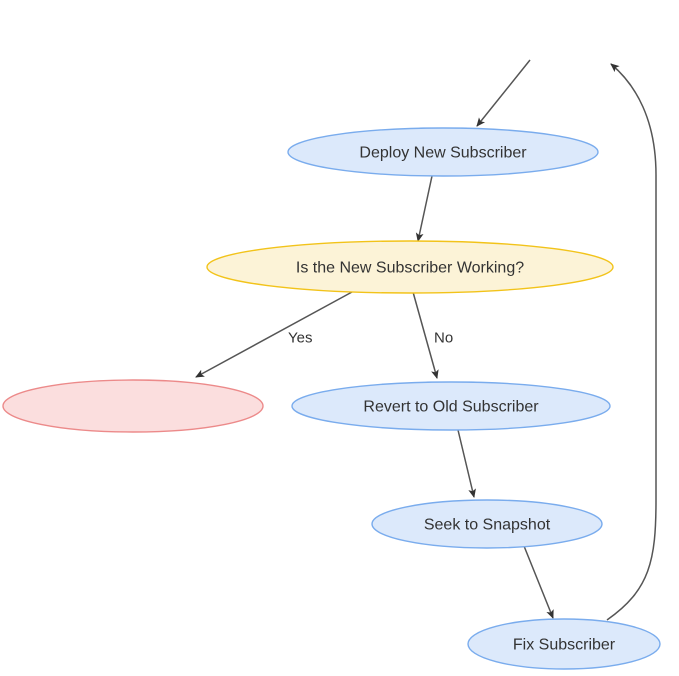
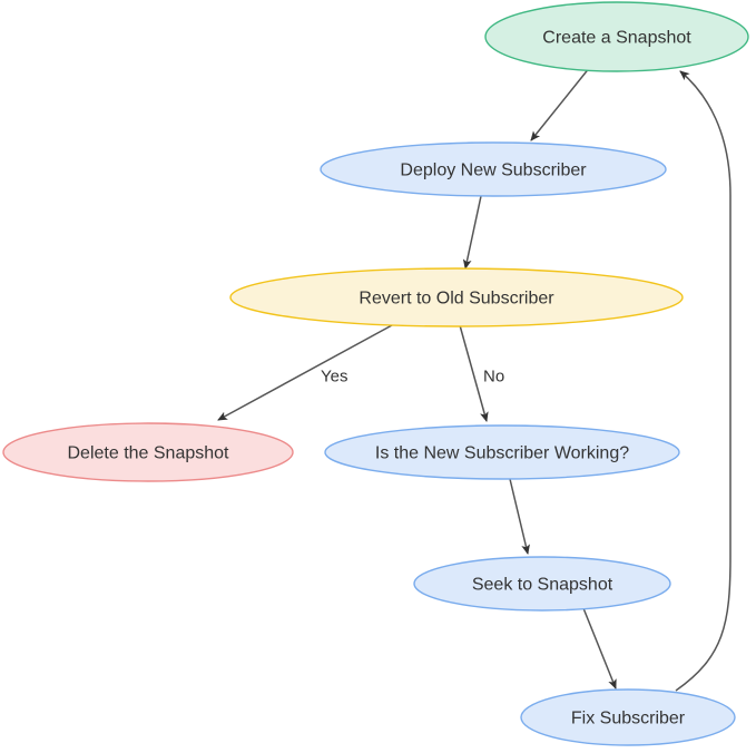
  Yes
  No
+ Create a Snapshot
  Deploy New Subscriber
- Is the New Subscriber Working?
+ Revert to Old Subscriber
+ Delete the Snapshot
- Revert to Old Subscriber
+ Is the New Subscriber Working?
  Seek to Snapshot
  Fix Subscriber
